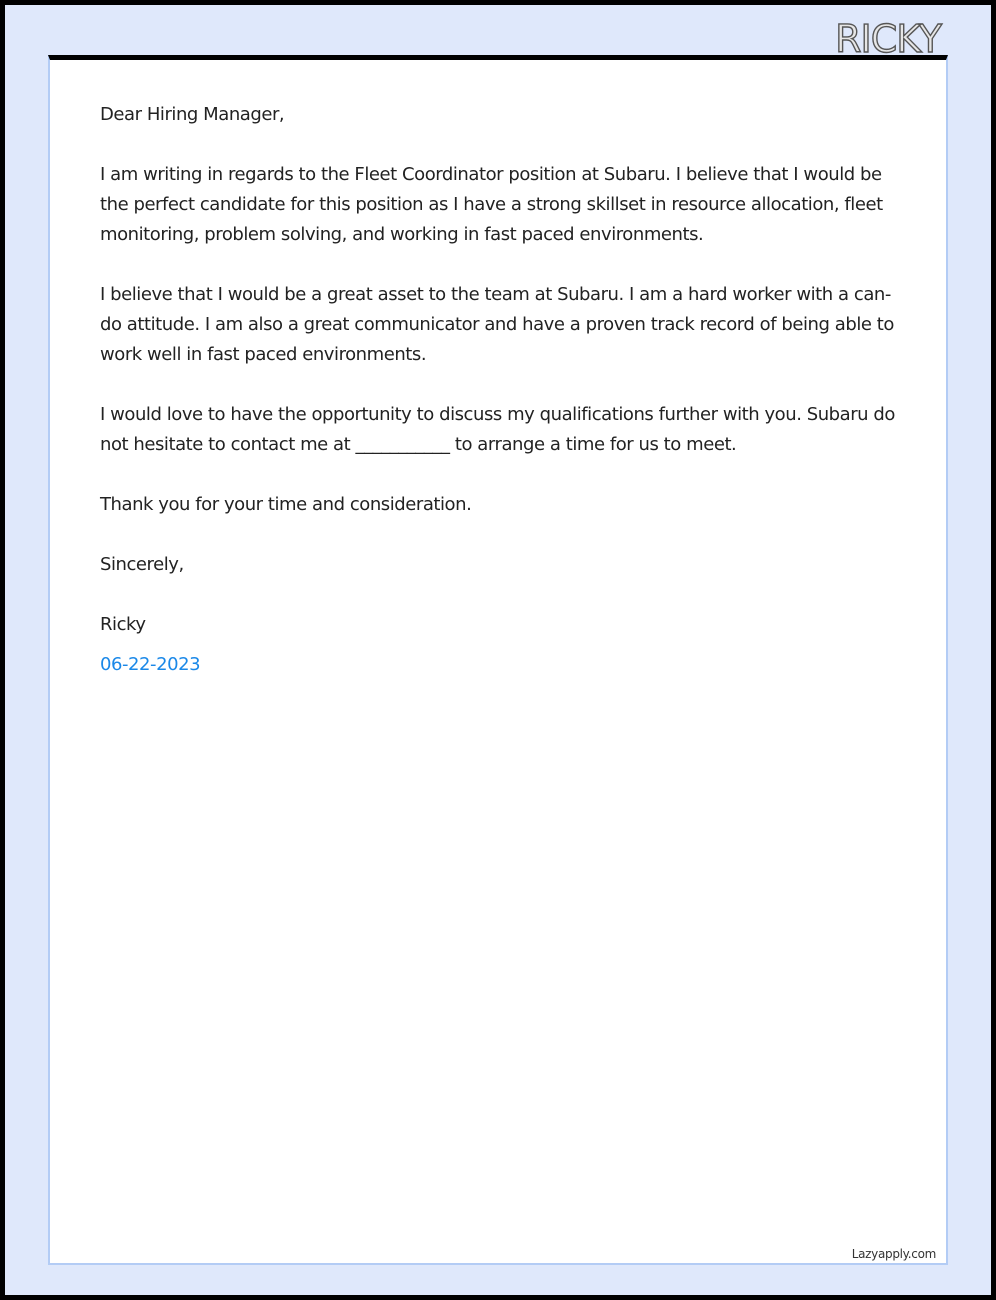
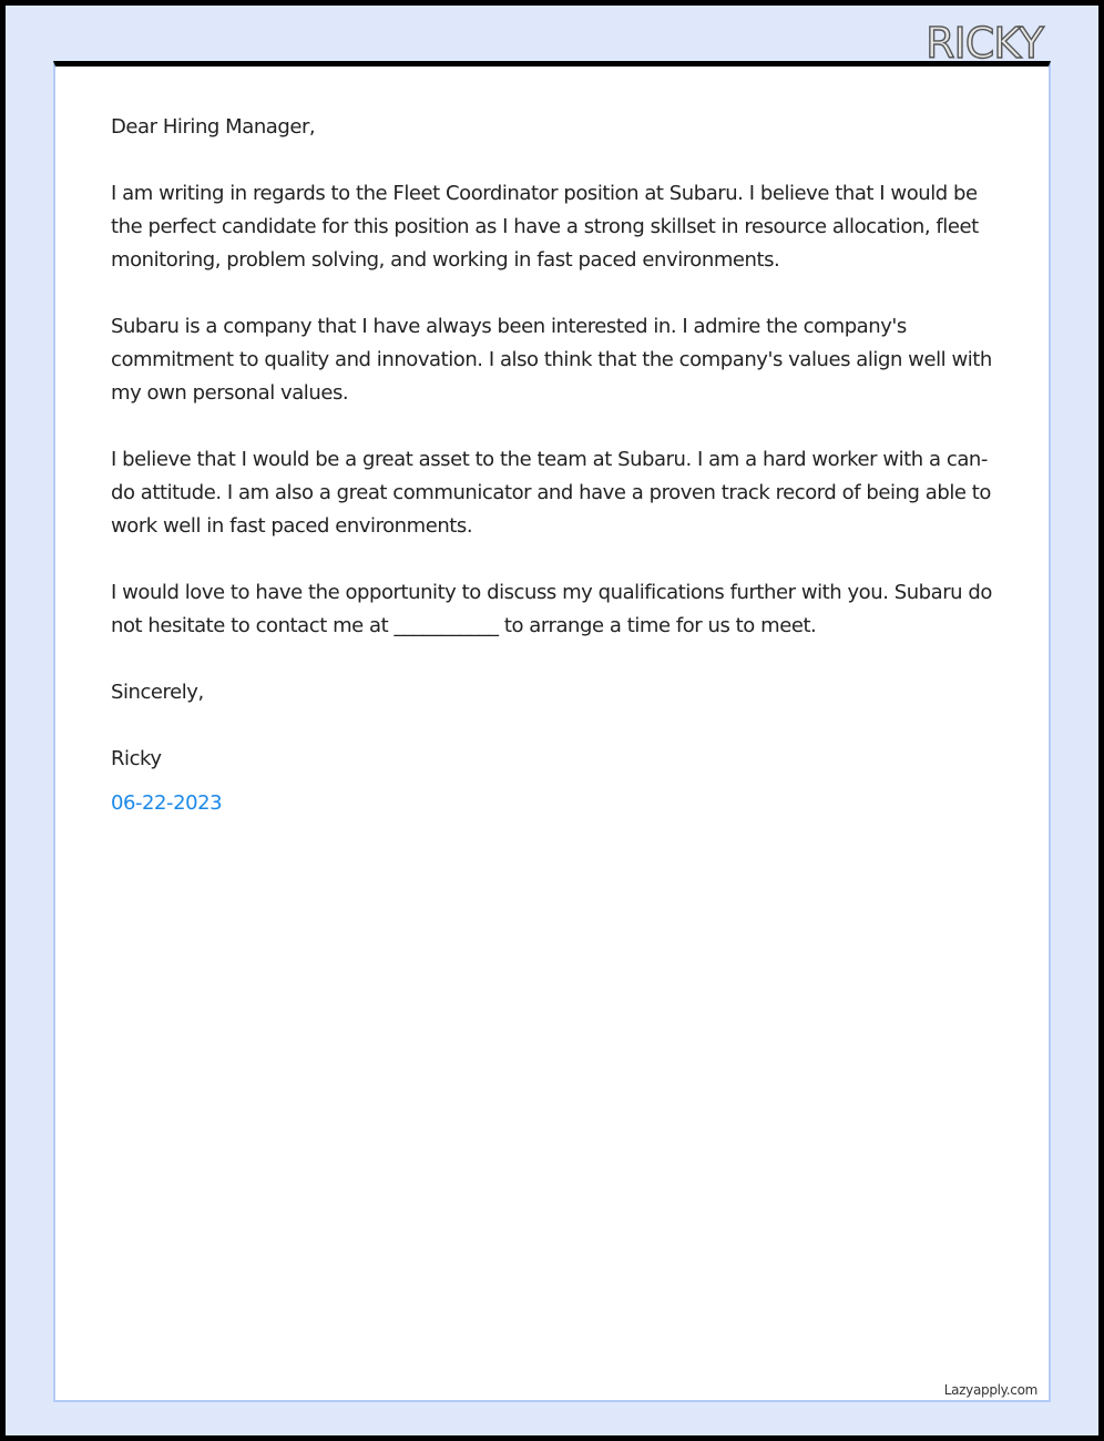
  RICKY
  Dear Hiring Manager,
  I am writing in regards to the Fleet Coordinator position at Subaru. I believe that I would be the perfect candidate for this position as I have a strong skillset in resource allocation, fleet monitoring, problem solving, and working in fast paced environments.
+ Subaru is a company that I have always been interested in. I admire the company's commitment to quality and innovation. I also think that the company's values align well with my own personal values.
  I believe that I would be a great asset to the team at Subaru. I am a hard worker with a can-do attitude. I am also a great communicator and have a proven track record of being able to work well in fast paced environments.
  I would love to have the opportunity to discuss my qualifications further with you. Subaru do not hesitate to contact me at ___________ to arrange a time for us to meet.
- Thank you for your time and consideration.
  Sincerely,
  Ricky
  06-22-2023
  Lazyapply.com
